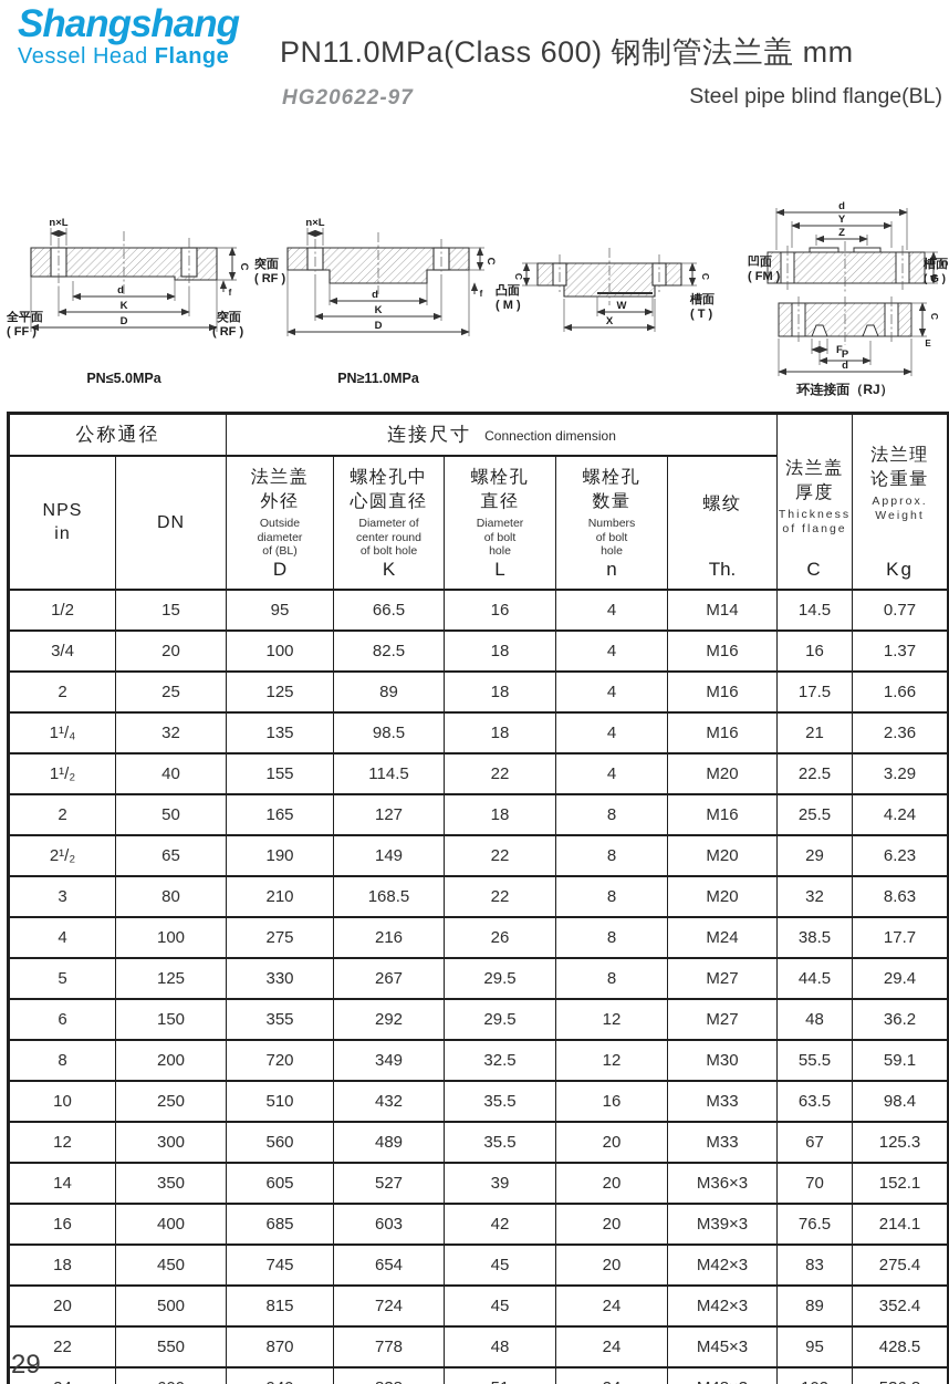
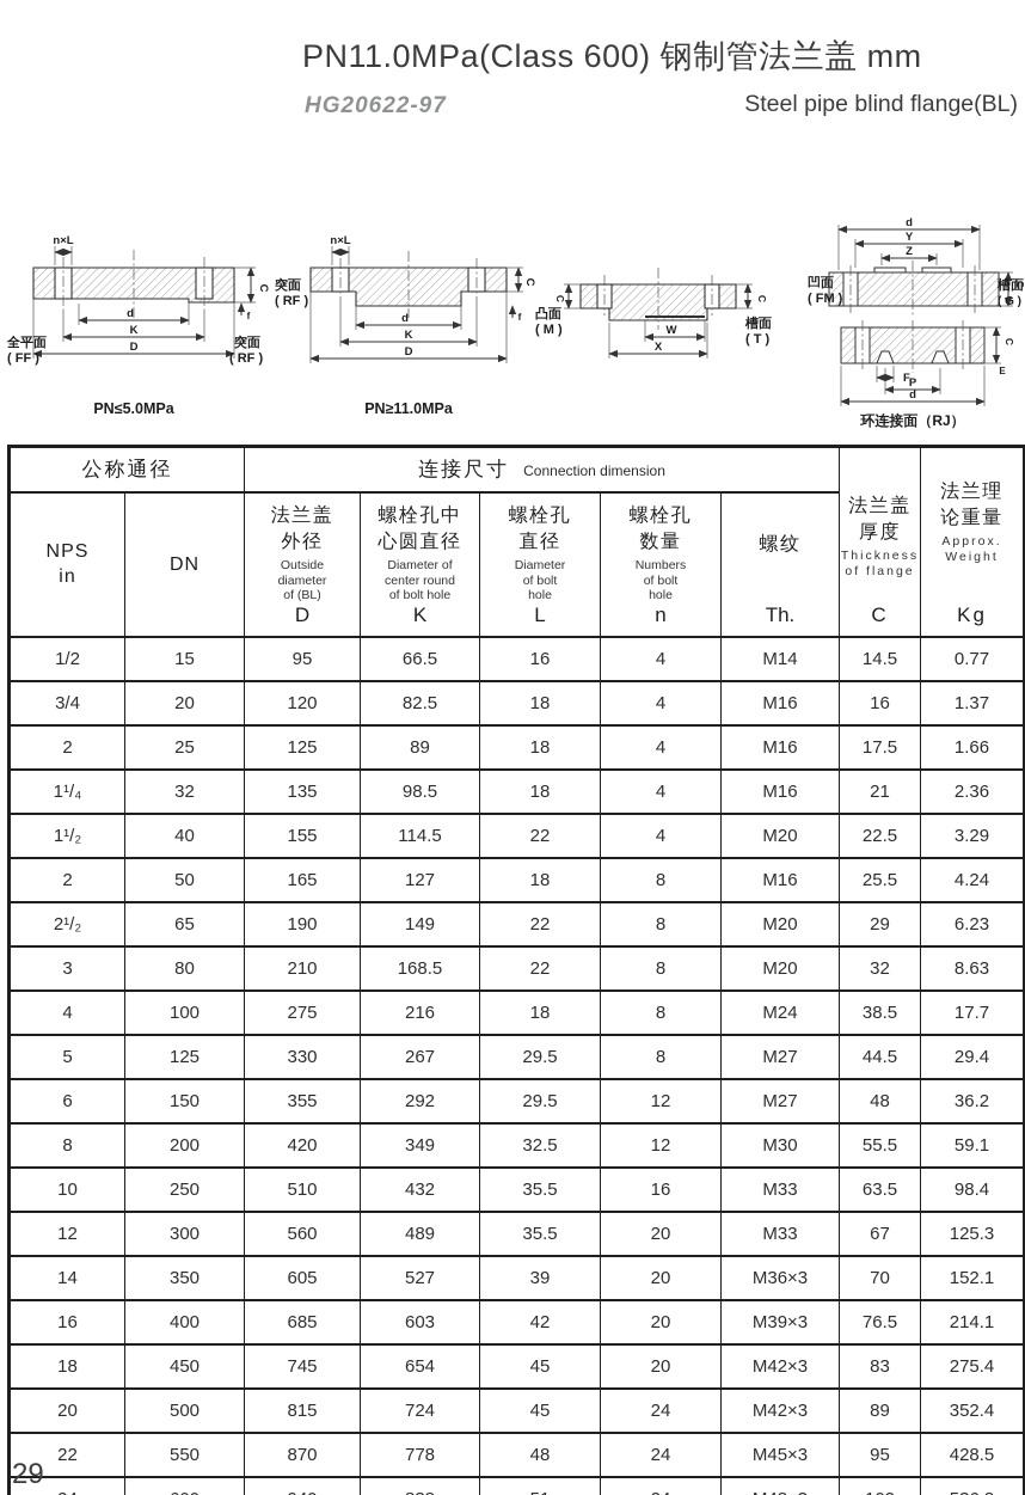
- Shangshang
- Vessel Head Flange
  PN11.0MPa(Class 600) 钢制管法兰盖 mm
  HG20622-97
  Steel pipe blind flange(BL)
  n×L
  d
  K
  D
  f
  全平面
  ( FF )
  突面
  ( RF )
  PN≤5.0MPa
  n×L
  d
  K
  D
  f
  突面
  ( RF )
  PN≥11.0MPa
  W
  X
  凸面
  ( M )
  槽面
  ( T )
  d
  Y
  Z
  F
  P
  d
  E
  凹面
  ( FM )
  槽面
  ( G )
  环连接面（RJ）
  公称通径	连接尺寸 Connection dimension	法兰盖 厚度Thickness of flangeC	法兰理 论重量Approx. WeightKg
  NPS in	DN	法兰盖 外径Outside diameter of (BL)D	螺栓孔中 心圆直径Diameter of center round of bolt holeK	螺栓孔 直径Diameter of bolt holeL	螺栓孔 数量Numbers of bolt holen	螺纹Th.
  1/2	15	95	66.5	16	4	M14	14.5	0.77
- 3/4	20	100	82.5	18	4	M16	16	1.37
+ 3/4	20	120	82.5	18	4	M16	16	1.37
  2	25	125	89	18	4	M16	17.5	1.66
  1¹/₄	32	135	98.5	18	4	M16	21	2.36
  1¹/₂	40	155	114.5	22	4	M20	22.5	3.29
  2	50	165	127	18	8	M16	25.5	4.24
  2¹/₂	65	190	149	22	8	M20	29	6.23
  3	80	210	168.5	22	8	M20	32	8.63
- 4	100	275	216	26	8	M24	38.5	17.7
+ 4	100	275	216	18	8	M24	38.5	17.7
  5	125	330	267	29.5	8	M27	44.5	29.4
  6	150	355	292	29.5	12	M27	48	36.2
- 8	200	720	349	32.5	12	M30	55.5	59.1
+ 8	200	420	349	32.5	12	M30	55.5	59.1
  10	250	510	432	35.5	16	M33	63.5	98.4
  12	300	560	489	35.5	20	M33	67	125.3
  14	350	605	527	39	20	M36×3	70	152.1
  16	400	685	603	42	20	M39×3	76.5	214.1
  18	450	745	654	45	20	M42×3	83	275.4
  20	500	815	724	45	24	M42×3	89	352.4
  22	550	870	778	48	24	M45×3	95	428.5
  29
